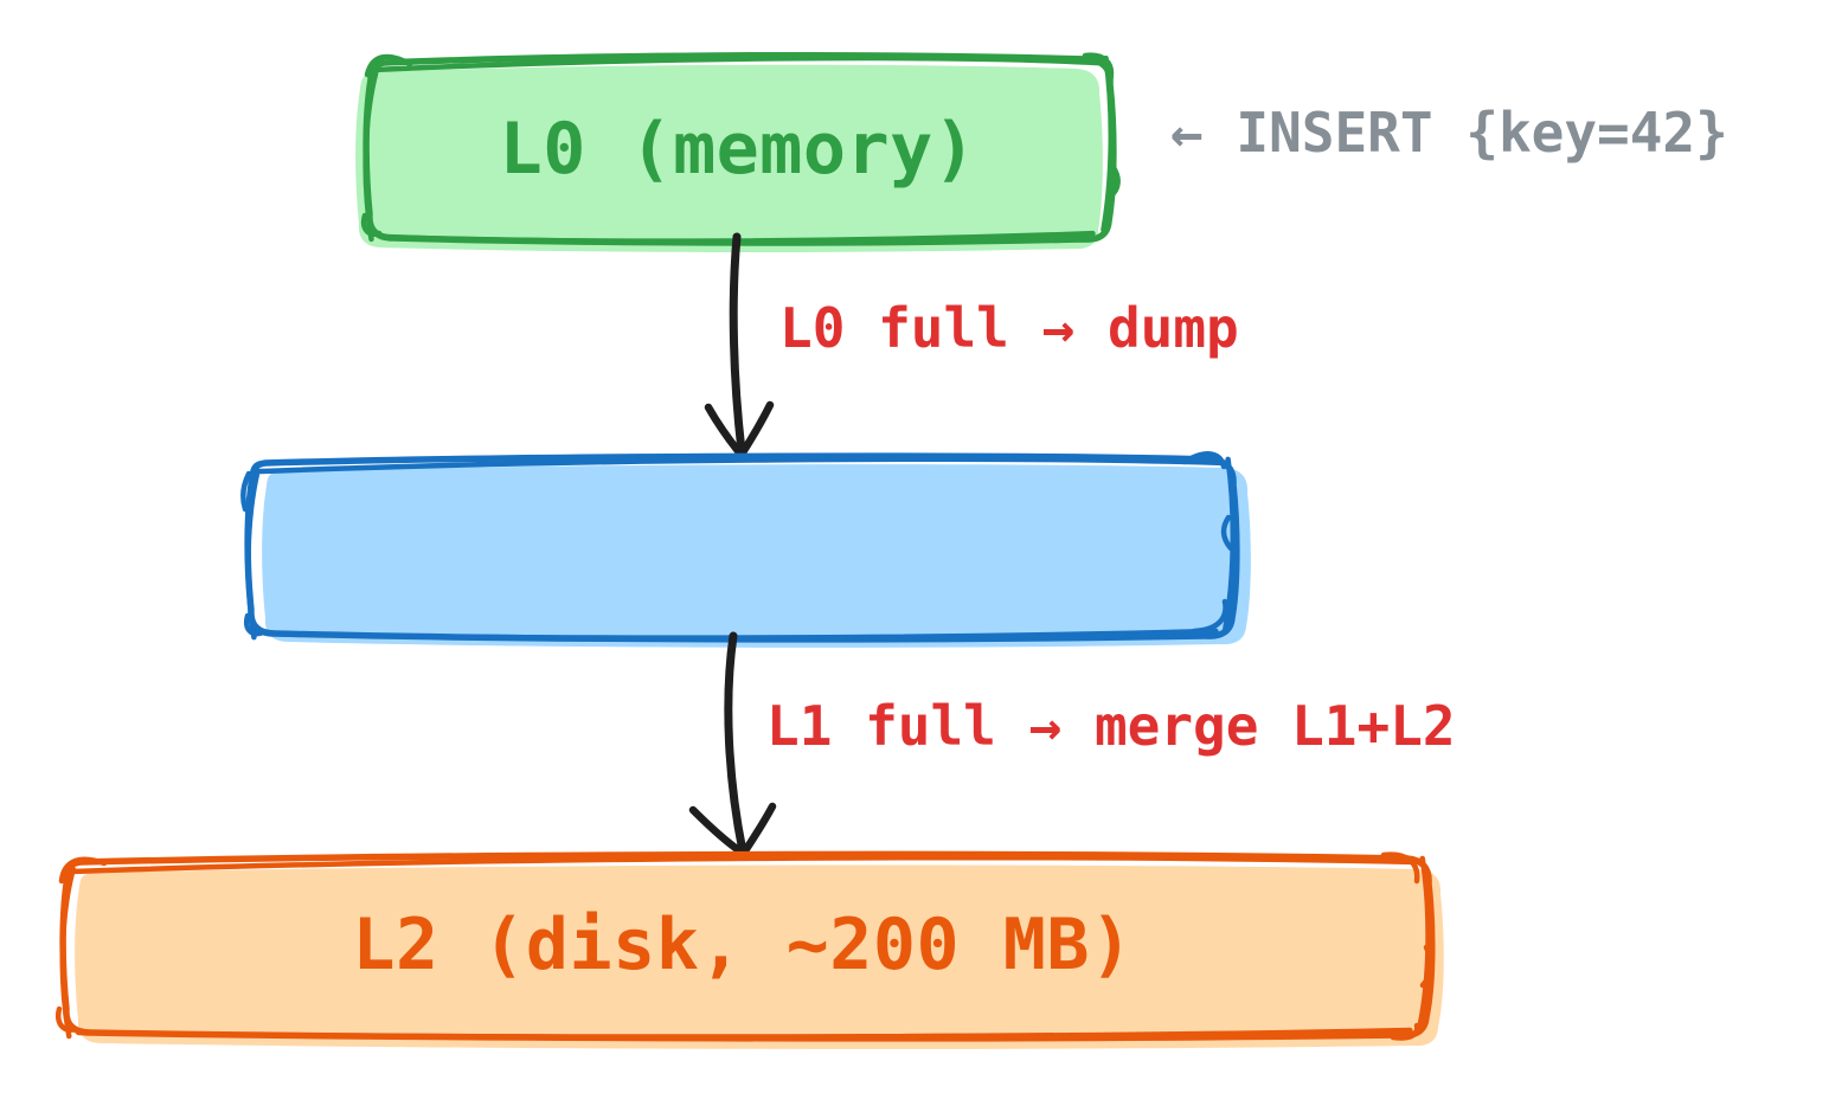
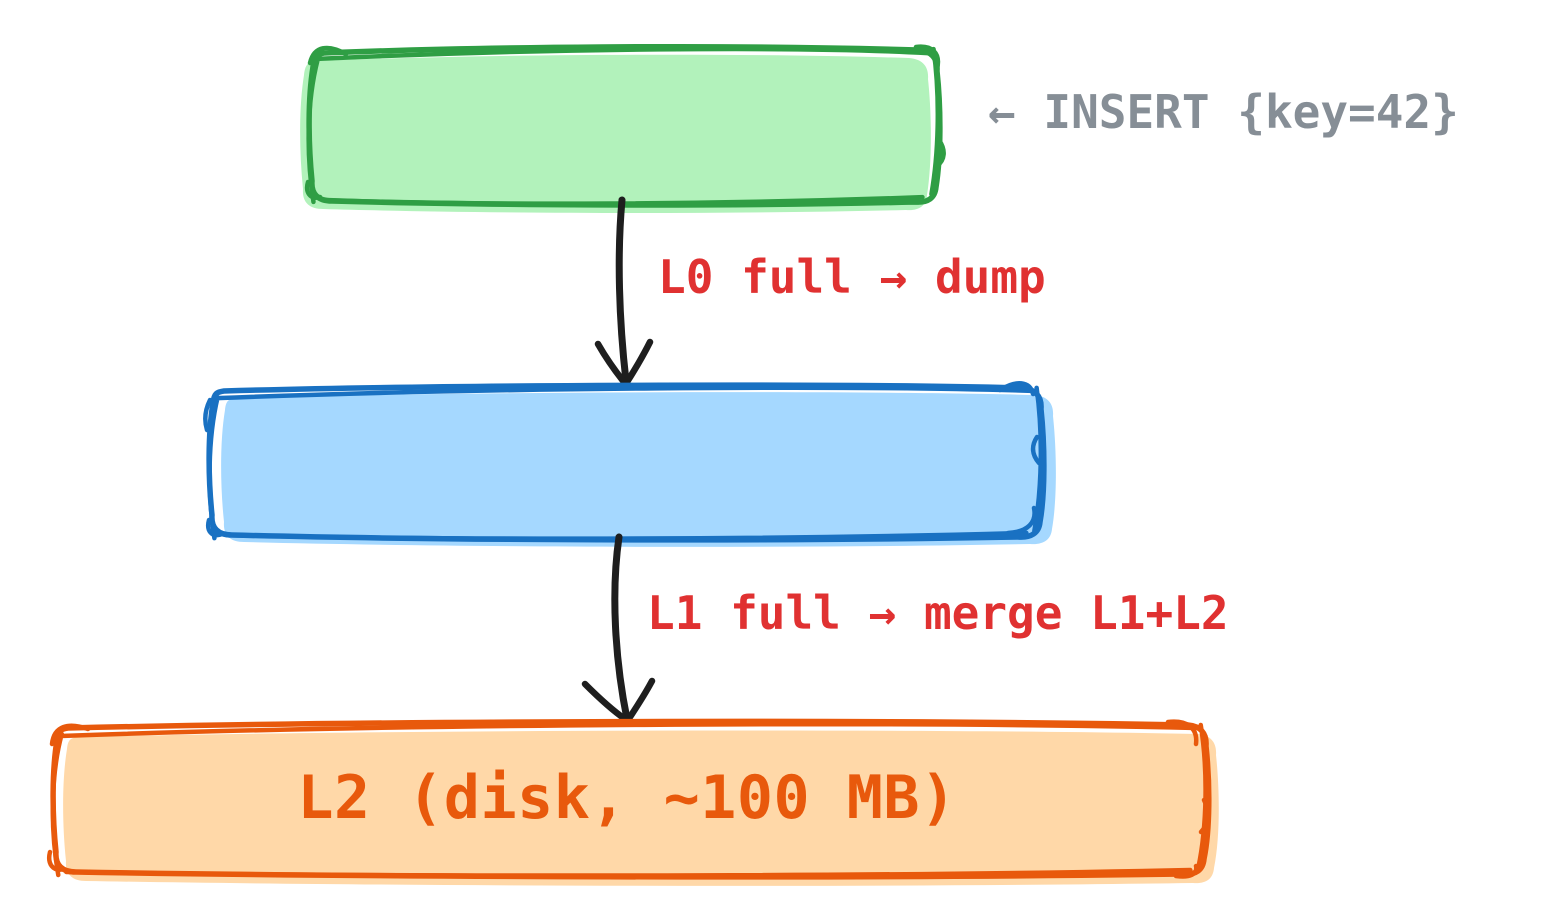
- L0 (memory)
  ← INSERT {key=42}
  L0 full → dump
  L1 full → merge L1+L2
- L2 (disk, ~200 MB)
+ L2 (disk, ~100 MB)
